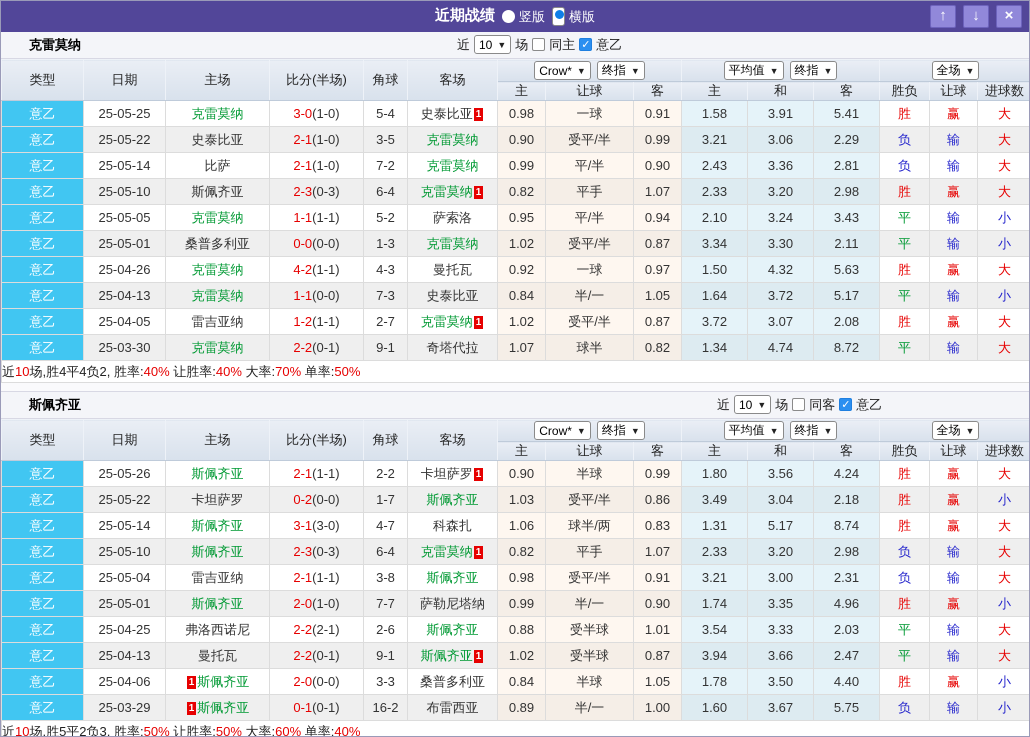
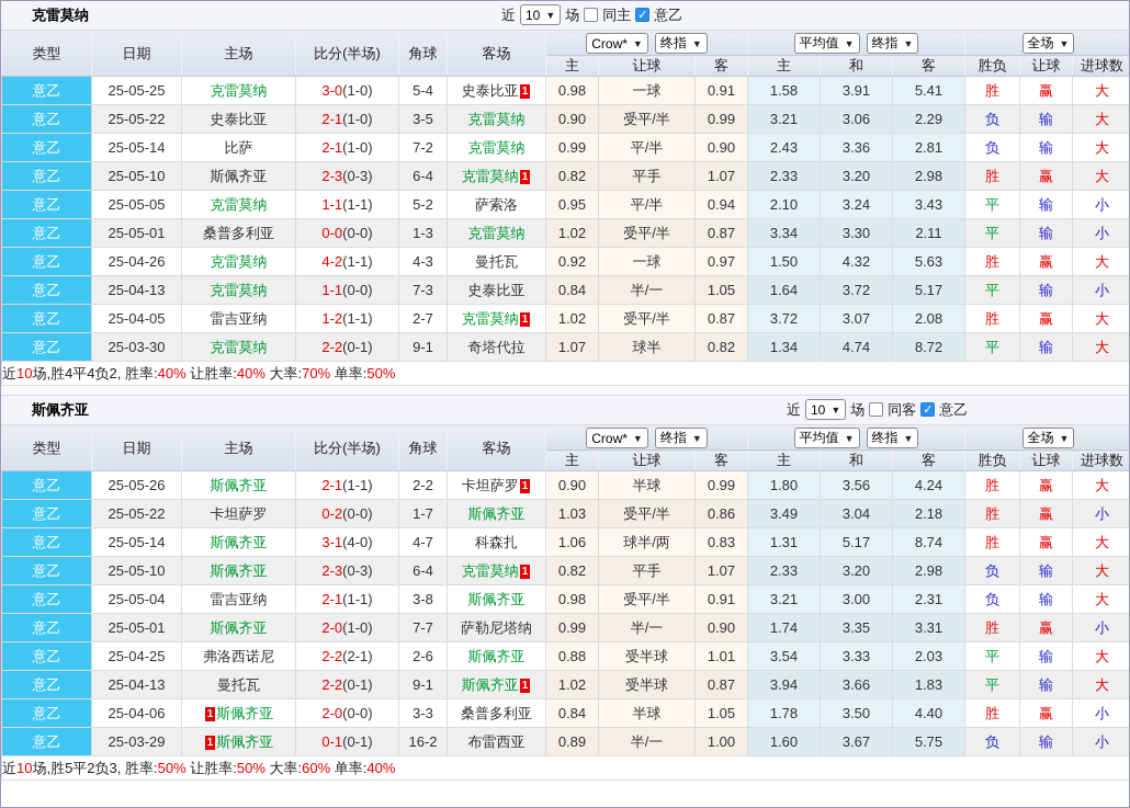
- 近期战绩
- 竖版
- 横版
- ↑
- ↓
- ×
  克雷莫纳
  近
  10
  ▼
  场
  同主
  意乙
  类型	日期	主场	比分(半场)	角球	客场	Crow* ▼ 终指 ▼	平均值 ▼ 终指 ▼	全场 ▼
  主	让球	客	主	和	客	胜负	让球	进球数
  意乙	25-05-25	克雷莫纳	3-0(1-0)	5-4	史泰比亚 1	0.98	一球	0.91	1.58	3.91	5.41	胜	赢	大
  意乙	25-05-22	史泰比亚	2-1(1-0)	3-5	克雷莫纳	0.90	受平/半	0.99	3.21	3.06	2.29	负	输	大
  意乙	25-05-14	比萨	2-1(1-0)	7-2	克雷莫纳	0.99	平/半	0.90	2.43	3.36	2.81	负	输	大
  意乙	25-05-10	斯佩齐亚	2-3(0-3)	6-4	克雷莫纳 1	0.82	平手	1.07	2.33	3.20	2.98	胜	赢	大
  意乙	25-05-05	克雷莫纳	1-1(1-1)	5-2	萨索洛	0.95	平/半	0.94	2.10	3.24	3.43	平	输	小
  意乙	25-05-01	桑普多利亚	0-0(0-0)	1-3	克雷莫纳	1.02	受平/半	0.87	3.34	3.30	2.11	平	输	小
  意乙	25-04-26	克雷莫纳	4-2(1-1)	4-3	曼托瓦	0.92	一球	0.97	1.50	4.32	5.63	胜	赢	大
  意乙	25-04-13	克雷莫纳	1-1(0-0)	7-3	史泰比亚	0.84	半/一	1.05	1.64	3.72	5.17	平	输	小
  意乙	25-04-05	雷吉亚纳	1-2(1-1)	2-7	克雷莫纳 1	1.02	受平/半	0.87	3.72	3.07	2.08	胜	赢	大
  意乙	25-03-30	克雷莫纳	2-2(0-1)	9-1	奇塔代拉	1.07	球半	0.82	1.34	4.74	8.72	平	输	大
  近10场,胜4平4负2, 胜率:40% 让胜率:40% 大率:70% 单率:50%
  斯佩齐亚
  近
  10
  ▼
  场
  同客
  意乙
  类型	日期	主场	比分(半场)	角球	客场	Crow* ▼ 终指 ▼	平均值 ▼ 终指 ▼	全场 ▼
  主	让球	客	主	和	客	胜负	让球	进球数
  意乙	25-05-26	斯佩齐亚	2-1(1-1)	2-2	卡坦萨罗 1	0.90	半球	0.99	1.80	3.56	4.24	胜	赢	大
  意乙	25-05-22	卡坦萨罗	0-2(0-0)	1-7	斯佩齐亚	1.03	受平/半	0.86	3.49	3.04	2.18	胜	赢	小
- 意乙	25-05-14	斯佩齐亚	3-1(3-0)	4-7	科森扎	1.06	球半/两	0.83	1.31	5.17	8.74	胜	赢	大
+ 意乙	25-05-14	斯佩齐亚	3-1(4-0)	4-7	科森扎	1.06	球半/两	0.83	1.31	5.17	8.74	胜	赢	大
  意乙	25-05-10	斯佩齐亚	2-3(0-3)	6-4	克雷莫纳 1	0.82	平手	1.07	2.33	3.20	2.98	负	输	大
  意乙	25-05-04	雷吉亚纳	2-1(1-1)	3-8	斯佩齐亚	0.98	受平/半	0.91	3.21	3.00	2.31	负	输	大
- 意乙	25-05-01	斯佩齐亚	2-0(1-0)	7-7	萨勒尼塔纳	0.99	半/一	0.90	1.74	3.35	4.96	胜	赢	小
+ 意乙	25-05-01	斯佩齐亚	2-0(1-0)	7-7	萨勒尼塔纳	0.99	半/一	0.90	1.74	3.35	3.31	胜	赢	小
  意乙	25-04-25	弗洛西诺尼	2-2(2-1)	2-6	斯佩齐亚	0.88	受半球	1.01	3.54	3.33	2.03	平	输	大
- 意乙	25-04-13	曼托瓦	2-2(0-1)	9-1	斯佩齐亚 1	1.02	受半球	0.87	3.94	3.66	2.47	平	输	大
+ 意乙	25-04-13	曼托瓦	2-2(0-1)	9-1	斯佩齐亚 1	1.02	受半球	0.87	3.94	3.66	1.83	平	输	大
  意乙	25-04-06	1 斯佩齐亚	2-0(0-0)	3-3	桑普多利亚	0.84	半球	1.05	1.78	3.50	4.40	胜	赢	小
  意乙	25-03-29	1 斯佩齐亚	0-1(0-1)	16-2	布雷西亚	0.89	半/一	1.00	1.60	3.67	5.75	负	输	小
  近10场,胜5平2负3, 胜率:50% 让胜率:50% 大率:60% 单率:40%
